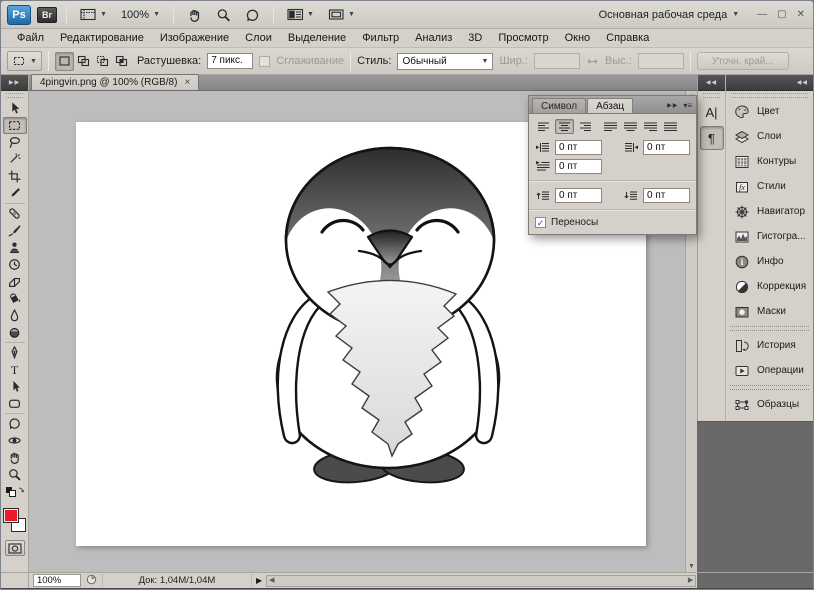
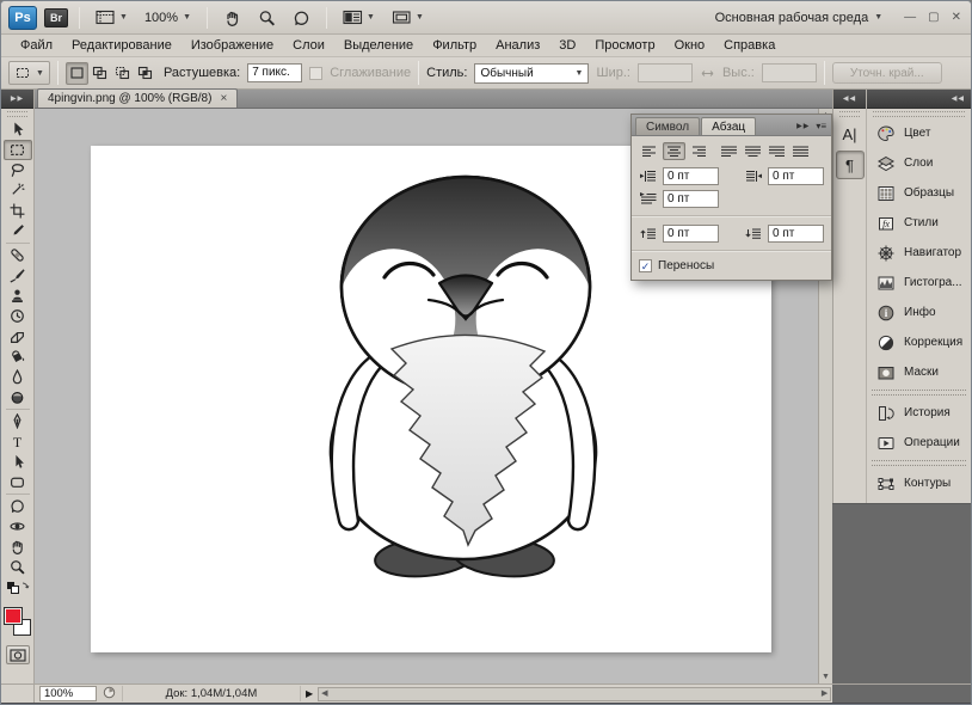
  Ps
  Br
  100%
  Основная рабочая среда
  —
  ▢
  ✕
  Файл
  Редактирование
  Изображение
  Слои
  Выделение
  Фильтр
  Анализ
  3D
  Просмотр
  Окно
  Справка
  Растушевка:
  7 пикс.
  Сглаживание
  Стиль:
  Обычный
  Шир.:
  Выс.:
  Уточн. край...
  T
  4pingvin.png @ 100% (RGB/8)
  ×
  A|
  ¶
  Цвет
  Слои
- Контуры
+ Образцы
  fx
  Стили
  Навигатор
  Гистогра...
  i
  Инфо
  Коррекция
  Маски
  История
  Операции
- Образцы
+ Контуры
  Символ
  Абзац
  ▾≡
  0 пт
  0 пт
  0 пт
  0 пт
  0 пт
  ✓
  Переносы
  100%
  Док: 1,04M/1,04M
  ▶
